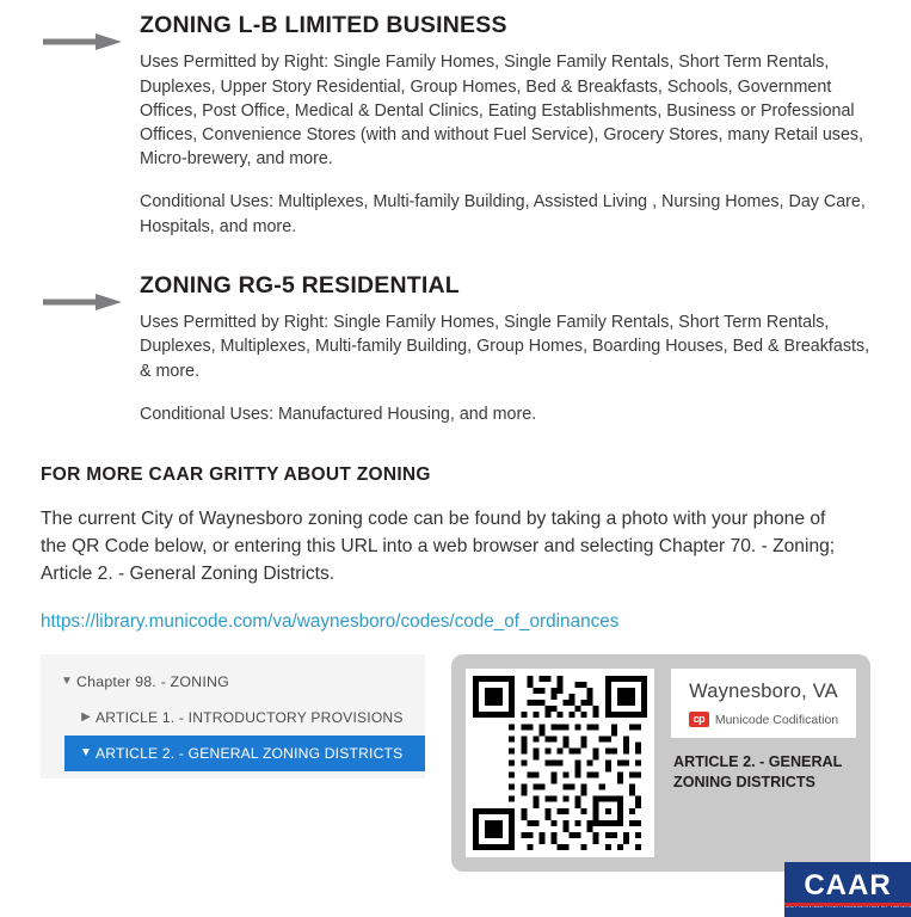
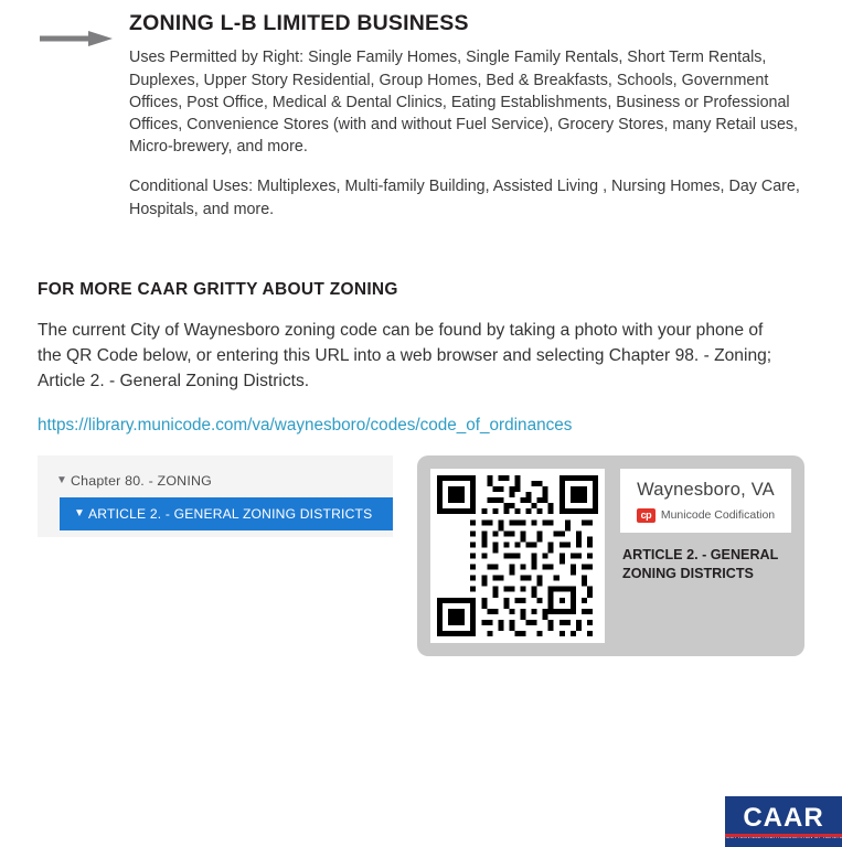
  ZONING L-B LIMITED BUSINESS
  Uses Permitted by Right: Single Family Homes, Single Family Rentals, Short Term Rentals, Duplexes, Upper Story Residential, Group Homes, Bed & Breakfasts, Schools, Government Offices, Post Office, Medical & Dental Clinics, Eating Establishments, Business or Professional Offices, Convenience Stores (with and without Fuel Service), Grocery Stores, many Retail uses, Micro-brewery, and more.
  Conditional Uses: Multiplexes, Multi-family Building, Assisted Living , Nursing Homes, Day Care, Hospitals, and more.
- ZONING RG-5 RESIDENTIAL
- Uses Permitted by Right: Single Family Homes, Single Family Rentals, Short Term Rentals, Duplexes, Multiplexes, Multi-family Building, Group Homes, Boarding Houses, Bed & Breakfasts, & more.
- Conditional Uses: Manufactured Housing, and more.
  FOR MORE CAAR GRITTY ABOUT ZONING
- The current City of Waynesboro zoning code can be found by taking a photo with your phone of the QR Code below, or entering this URL into a web browser and selecting Chapter 70. - Zoning; Article 2. - General Zoning Districts.
+ The current City of Waynesboro zoning code can be found by taking a photo with your phone of the QR Code below, or entering this URL into a web browser and selecting Chapter 98. - Zoning; Article 2. - General Zoning Districts.
  https://library.municode.com/va/waynesboro/codes/code_of_ordinances
  ▼
- Chapter 98. - ZONING
+ Chapter 80. - ZONING
- ▶
- ARTICLE 1. - INTRODUCTORY PROVISIONS
  ▼
  ARTICLE 2. - GENERAL ZONING DISTRICTS
  Waynesboro, VA
  cp
  Municode Codification
  ARTICLE 2. - GENERAL ZONING DISTRICTS
  CAAR
